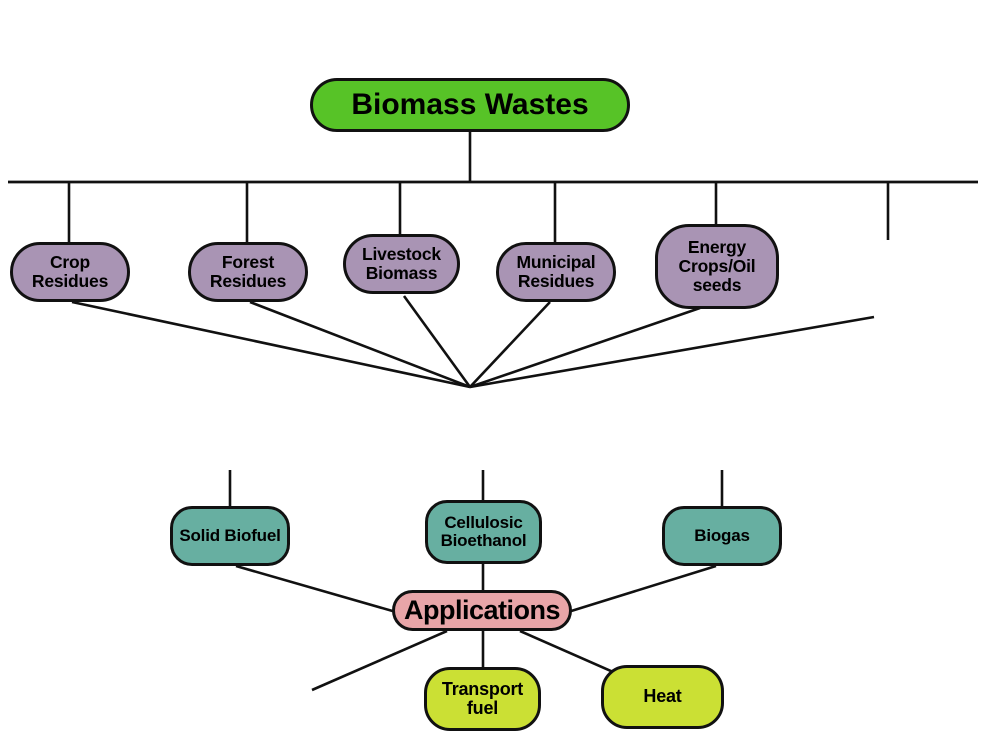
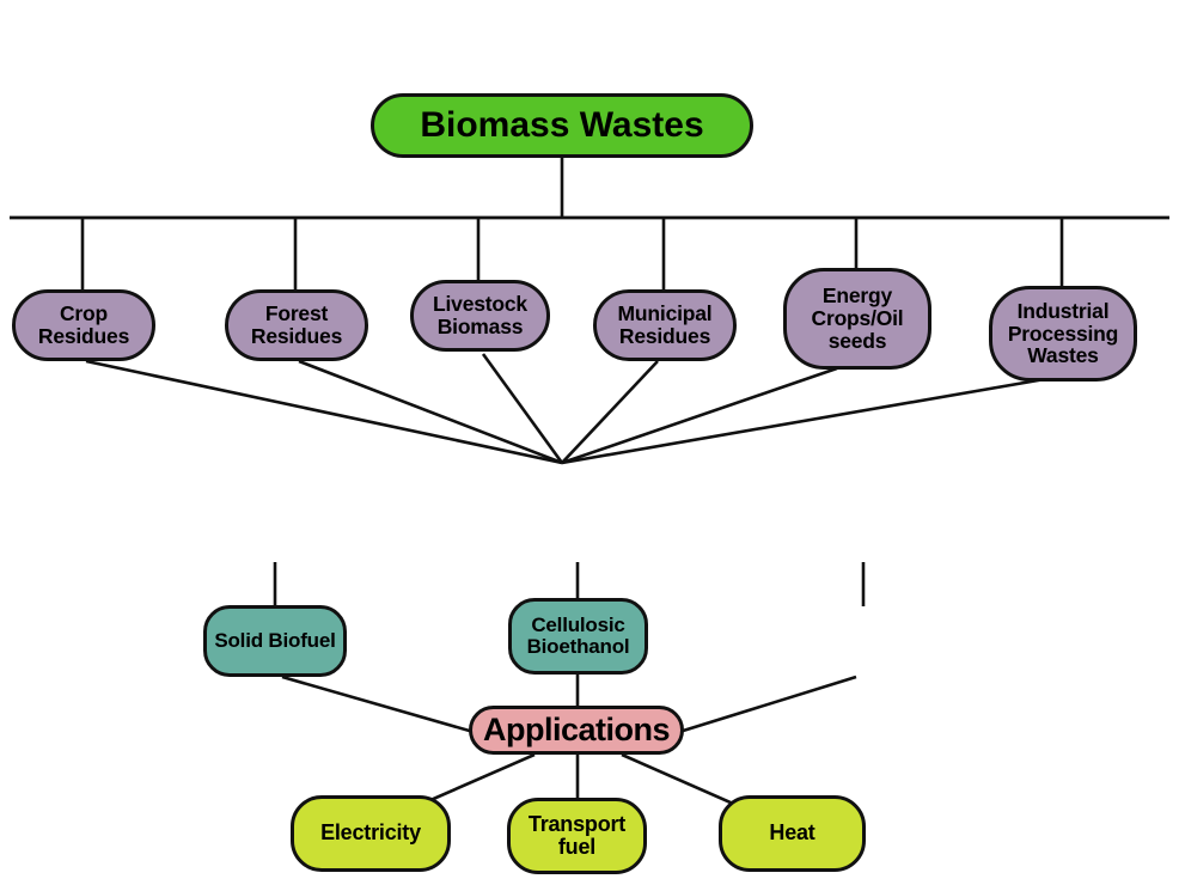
  Biomass Wastes
  Crop
  Residues
  Forest
  Residues
  Livestock
  Biomass
  Municipal
  Residues
  Energy
  Crops/Oil
  seeds
+ Industrial
+ Processing
+ Wastes
  Solid Biofuel
  Cellulosic
  Bioethanol
- Biogas
  Applications
+ Electricity
  Transport
  fuel
  Heat
